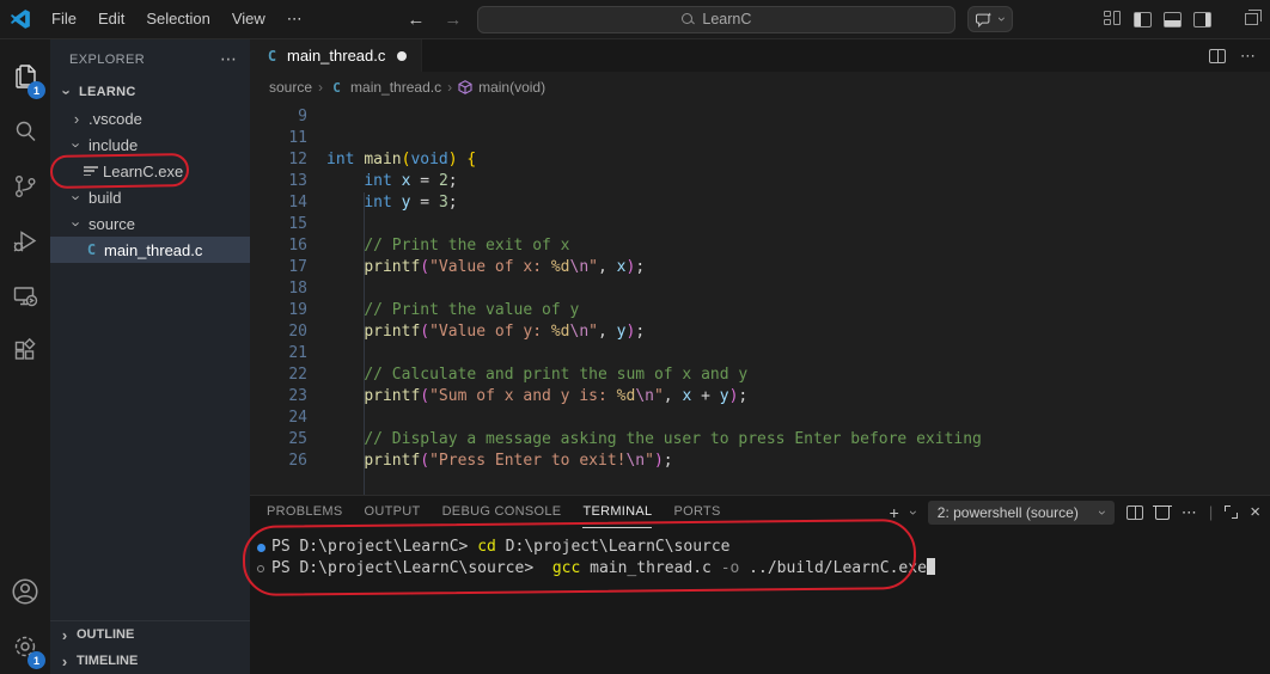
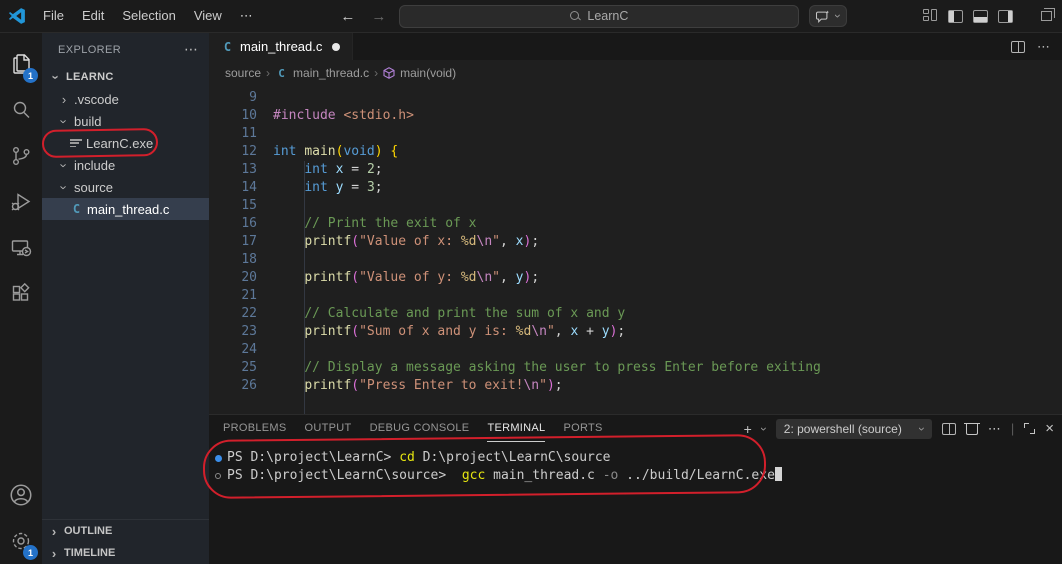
  File
  Edit
  Selection
  View
  ⋯
  ←
  →
  LearnC
  1
  1
  EXPLORER
  ⋯
  LEARNC
  ›
  .vscode
- include
+ build
  LearnC.exe
- build
+ include
  source
  C
  main_thread.c
  ›
  OUTLINE
  ›
  TIMELINE
  C
  main_thread.c
  ⋯
  source
  ›
  C
  main_thread.c
  ›
  main(void)
  9
+ 10
+ #include <stdio.h>
  11
  12
  int main(void) {
  13
  int x = 2;
  14
  int y = 3;
  15
  16
  // Print the exit of x
  17
  printf("Value of x: %d\n", x);
  18
- 19
- // Print the value of y
  20
  printf("Value of y: %d\n", y);
  21
  22
  // Calculate and print the sum of x and y
  23
  printf("Sum of x and y is: %d\n", x + y);
  24
  25
  // Display a message asking the user to press Enter before exiting
  26
  printf("Press Enter to exit!\n");
  PROBLEMS
  OUTPUT
  DEBUG CONSOLE
  TERMINAL
  PORTS
  +
  2: powershell (source)
  ⋯
  |
  ×
  PS D:\project\LearnC> cd D:\project\LearnC\source
  PS D:\project\LearnC\source> gcc main_thread.c -o ../build/LearnC.exe
